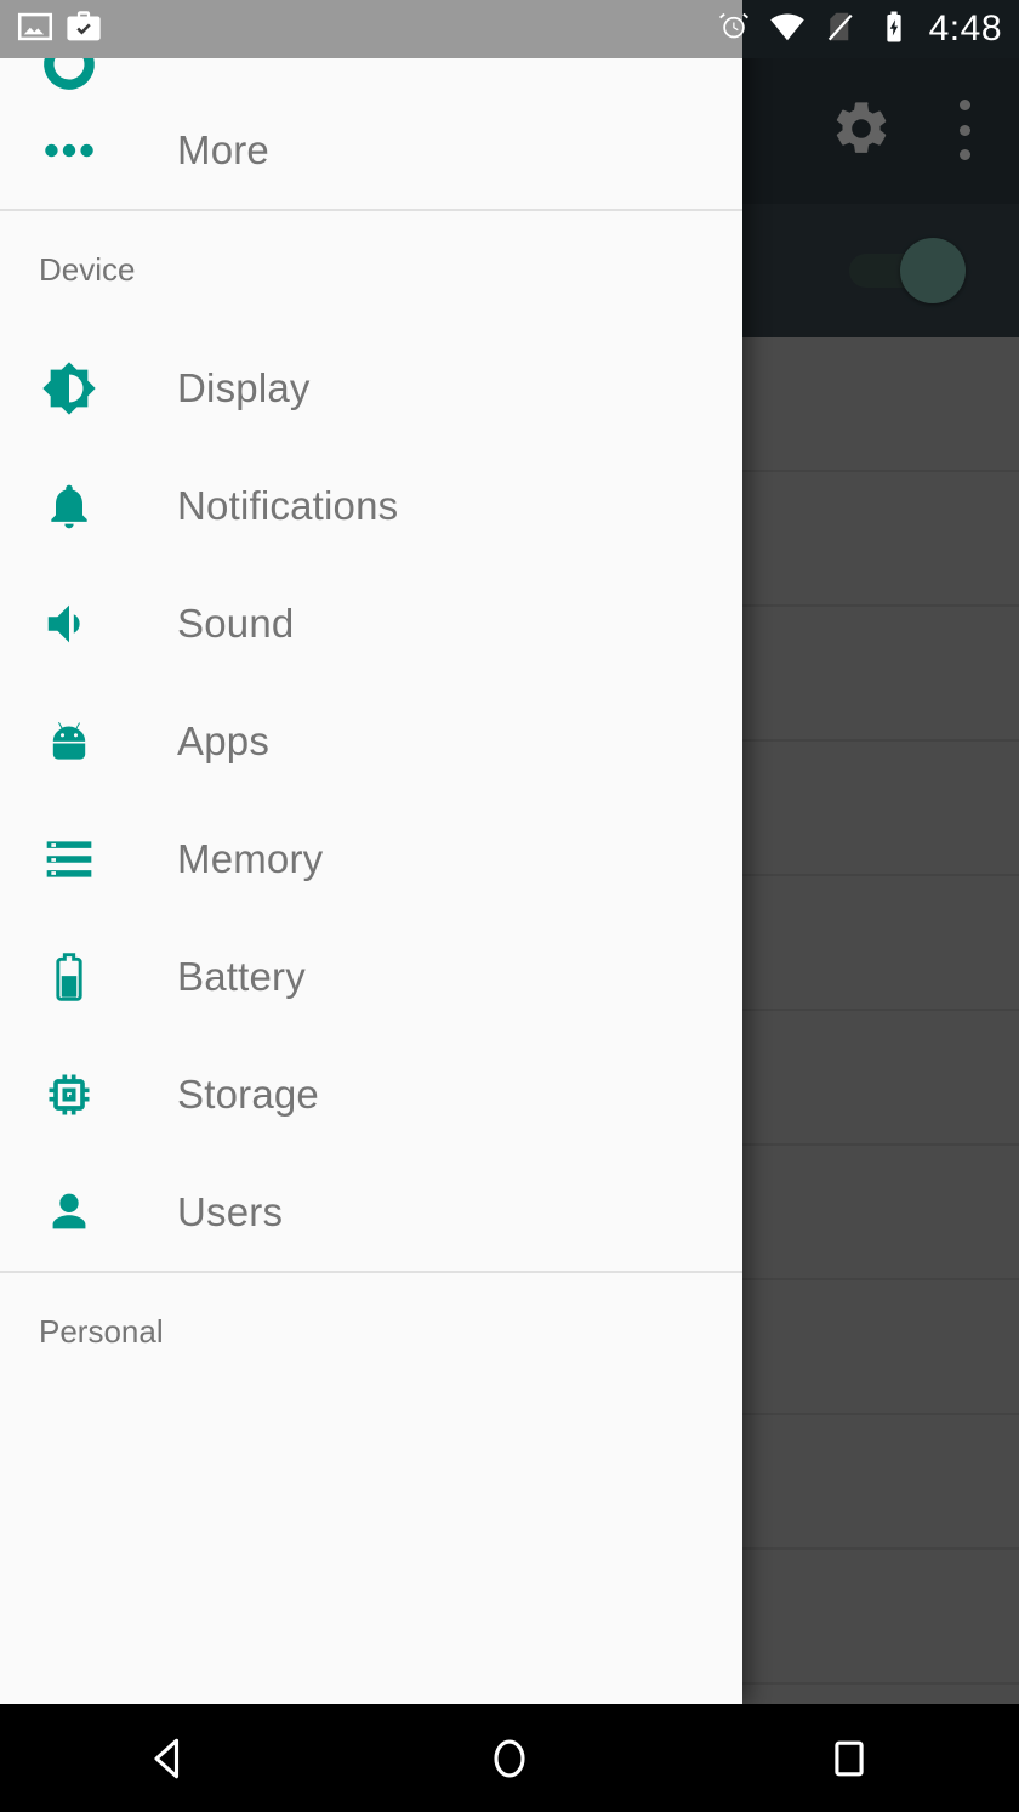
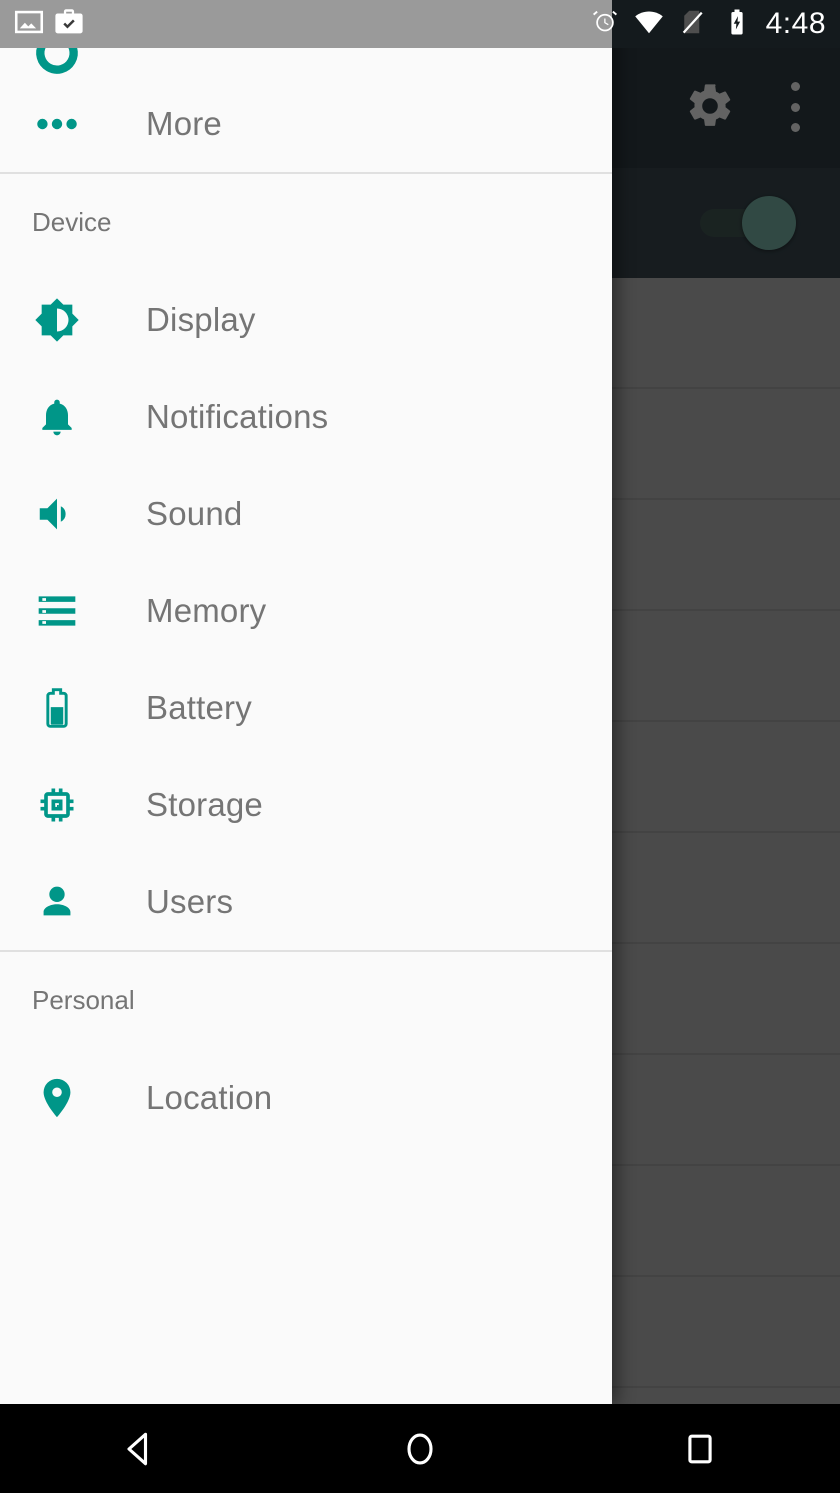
  More
  Device
  Display
  Notifications
  Sound
- Apps
  Memory
  Battery
  Storage
  Users
  Personal
+ Location
  4:48
